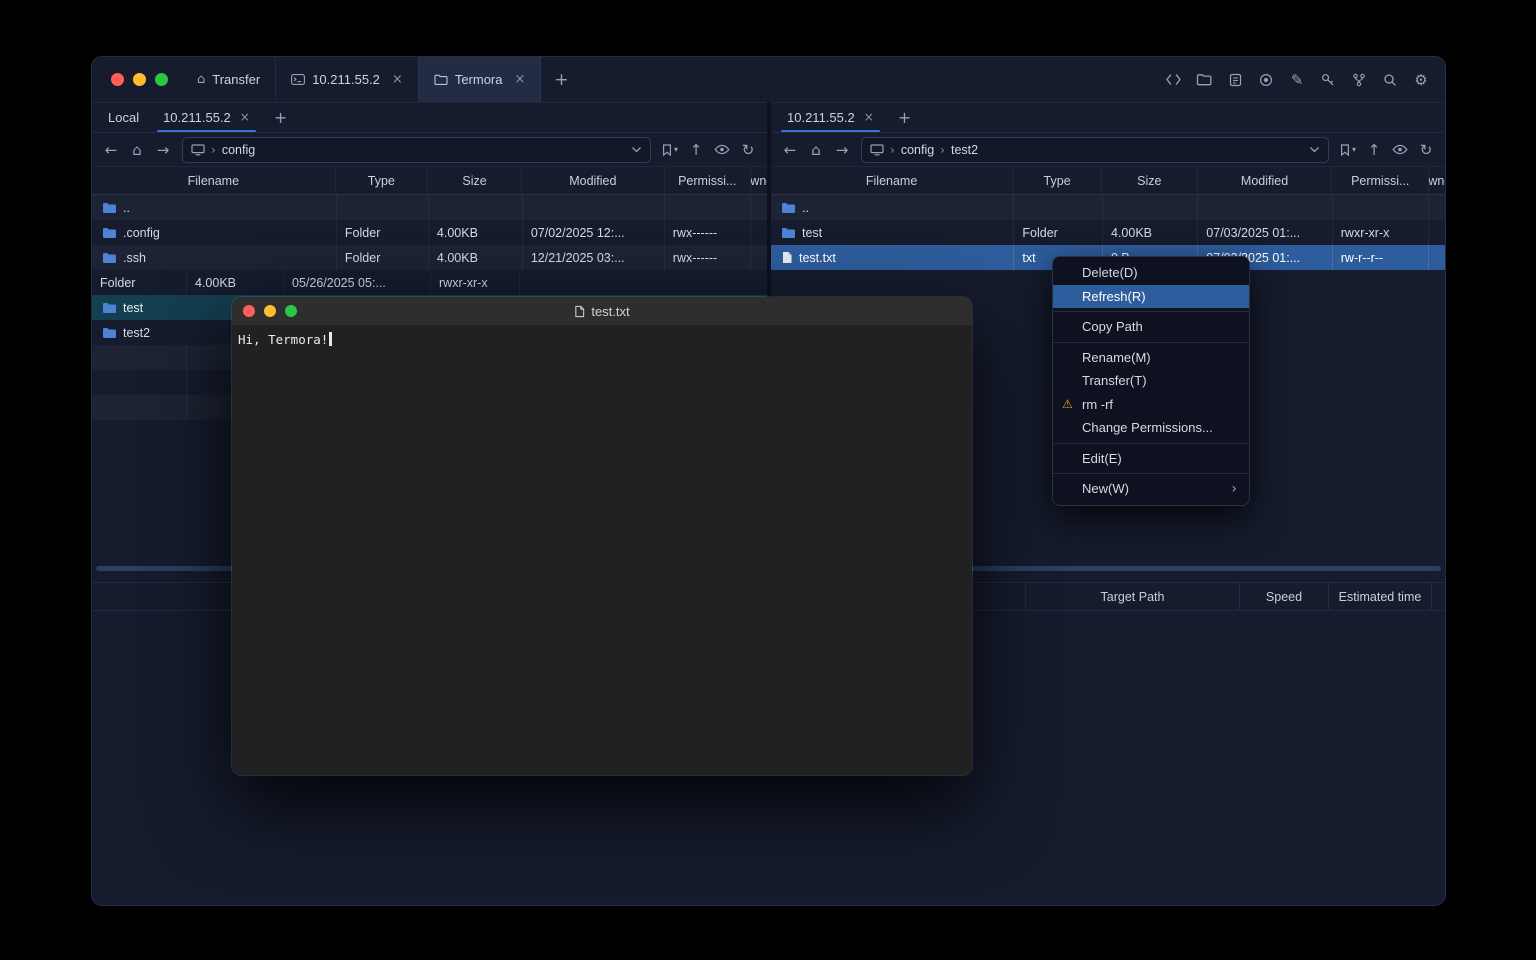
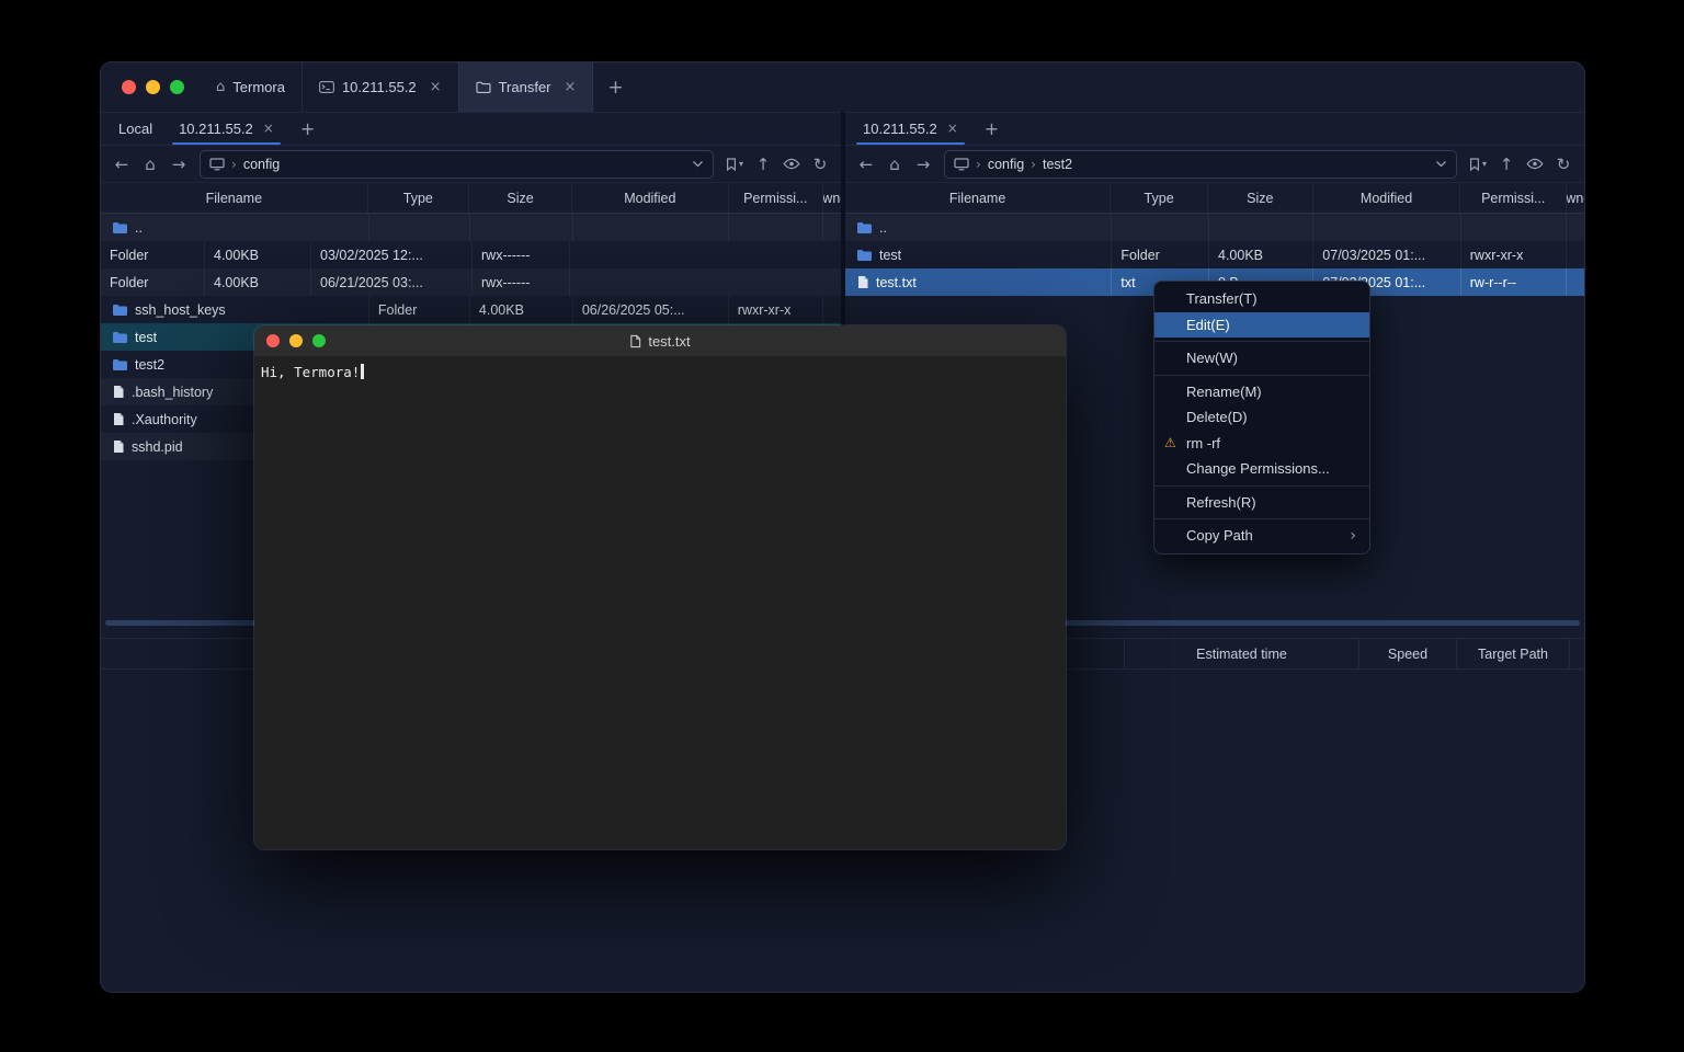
  ⌂
- Transfer
+ Termora
  10.211.55.2
  ×
- Termora
+ Transfer
  ×
  +
- ✎
- ⚙
  Local
  10.211.55.2
  ×
  +
  ←
  ⌂
  →
  ›
  config
  ▾
  ↑
  ↻
  Filename
  Type
  Size
  Modified
  Permissi...
  ..
- .config
  Folder
  4.00KB
- 07/02/2025 12:...
+ 03/02/2025 12:...
  rwx------
- .ssh
  Folder
  4.00KB
- 12/21/2025 03:...
+ 06/21/2025 03:...
  rwx------
+ ssh_host_keys
  Folder
  4.00KB
- 05/26/2025 05:...
+ 06/26/2025 05:...
  rwxr-xr-x
  test
  test2
+ .bash_history
+ .Xauthority
+ sshd.pid
  10.211.55.2
  ×
  +
  ←
  ⌂
  →
  ›
  config
  ›
  test2
  ▾
  ↑
  ↻
  Filename
  Type
  Size
  Modified
  Permissi...
  ..
  test
  Folder
  4.00KB
  07/03/2025 01:...
  rwxr-xr-x
  test.txt
  txt
  rw-r--r--
- Target Path
+ Estimated time
  Speed
- Estimated time
+ Target Path
- Delete(D)
+ Transfer(T)
- Refresh(R)
+ Edit(E)
- Copy Path
+ New(W)
  Rename(M)
- Transfer(T)
+ Delete(D)
  ⚠
  rm -rf
  Change Permissions...
- Edit(E)
+ Refresh(R)
- New(W)
+ Copy Path
  ›
  test.txt
  Hi, Termora!
